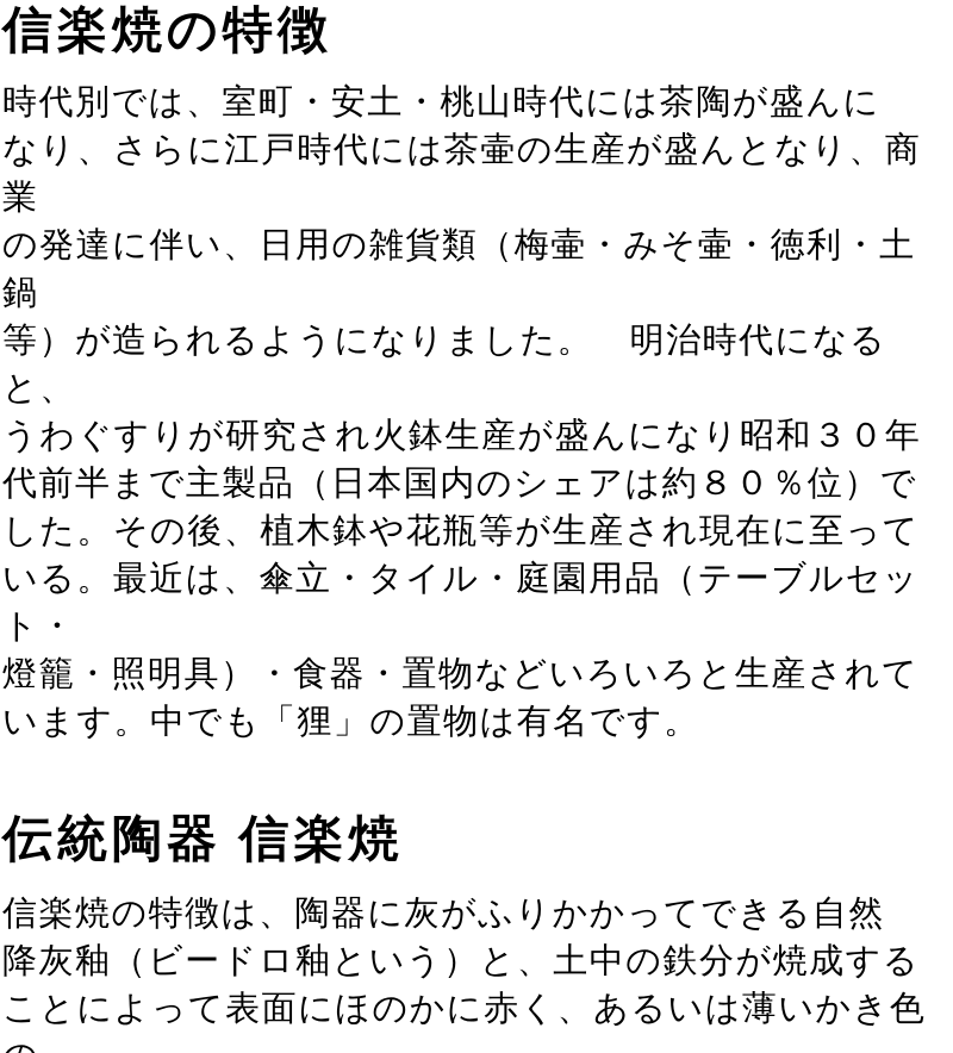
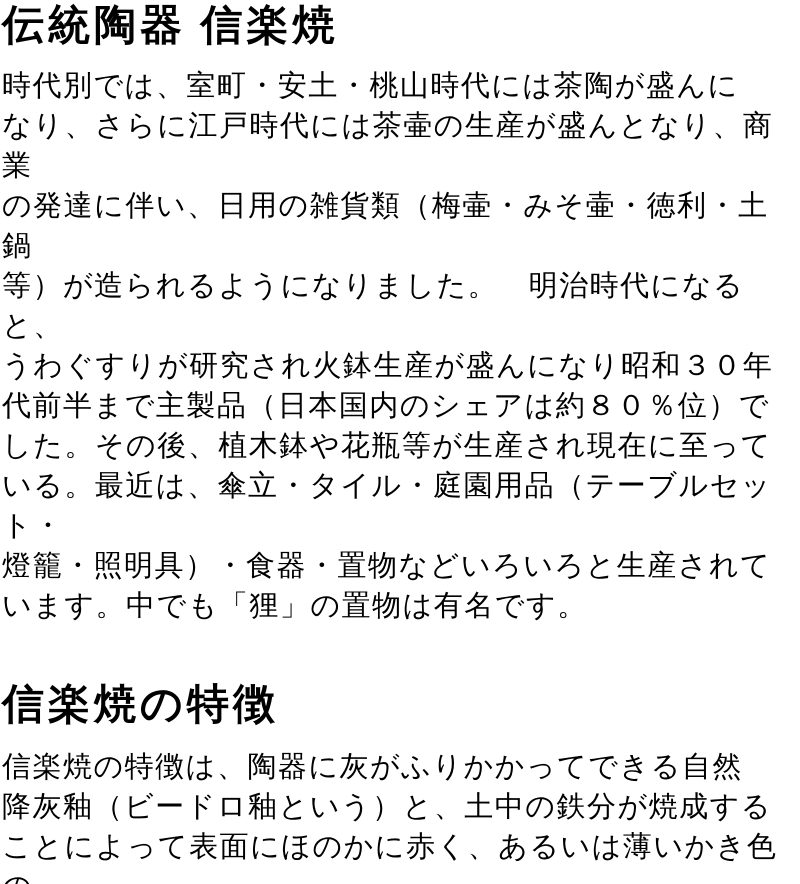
- 信楽焼の特徴
+ 伝統陶器 信楽焼
  時代別では、室町・安土・桃山時代には茶陶が盛んに
  なり、さらに江戸時代には茶壷の生産が盛んとなり、商業
  の発達に伴い、日用の雑貨類（梅壷・みそ壷・徳利・土鍋
  等）が造られるようになりました。 明治時代になると、
  うわぐすりが研究され火鉢生産が盛んになり昭和３０年
  代前半まで主製品（日本国内のシェアは約８０％位）で
  した。その後、植木鉢や花瓶等が生産され現在に至って
  いる。最近は、傘立・タイル・庭園用品（テーブルセット・
  燈籠・照明具）・食器・置物などいろいろと生産されて
  います。中でも「狸」の置物は有名です。
- 伝統陶器 信楽焼
+ 信楽焼の特徴
  信楽焼の特徴は、陶器に灰がふりかかってできる自然
  降灰釉（ビードロ釉という）と、土中の鉄分が焼成する
  ことによって表面にほのかに赤く、あるいは薄いかき色
